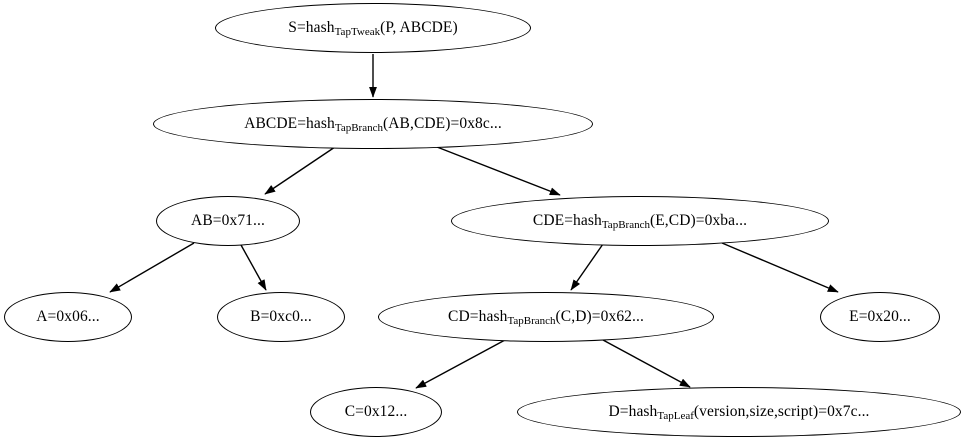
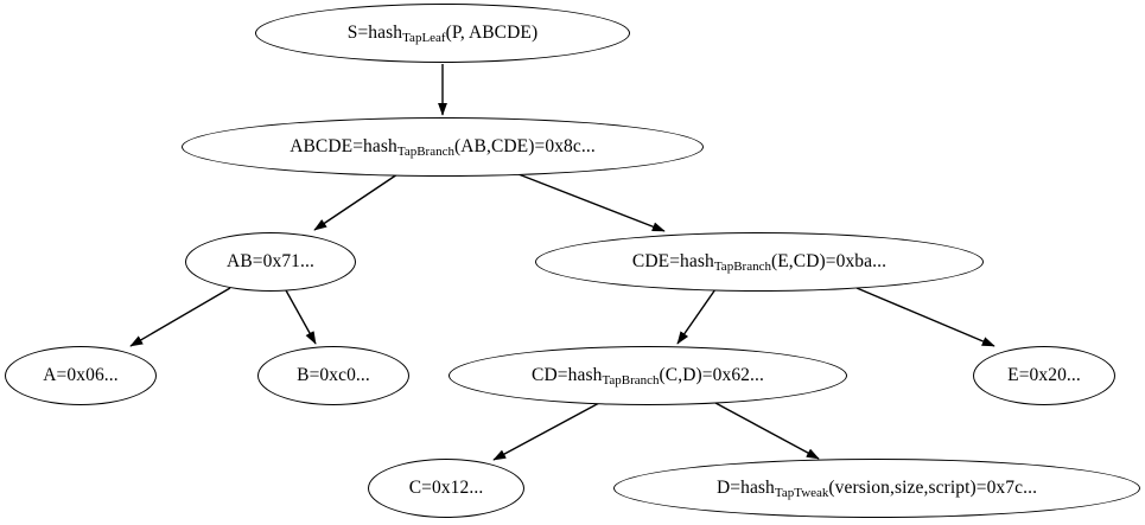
- S=hashTapTweak(P, ABCDE)
+ S=hashTapLeaf(P, ABCDE)
  ABCDE=hashTapBranch(AB,CDE)=0x8c...
  AB=0x71...
  CDE=hashTapBranch(E,CD)=0xba...
  A=0x06...
  B=0xc0...
  CD=hashTapBranch(C,D)=0x62...
  E=0x20...
  C=0x12...
- D=hashTapLeaf(version,size,script)=0x7c...
+ D=hashTapTweak(version,size,script)=0x7c...
